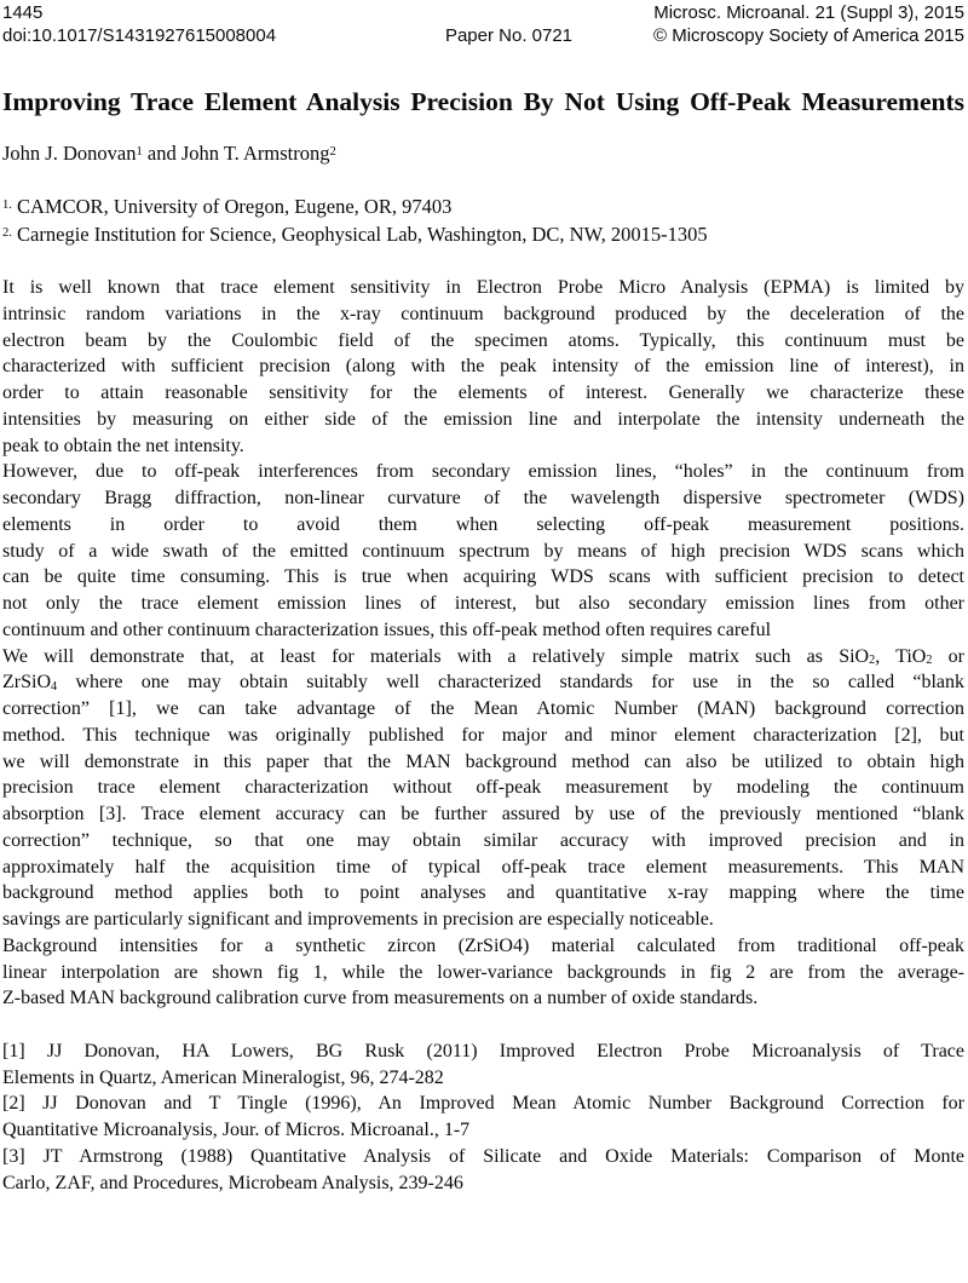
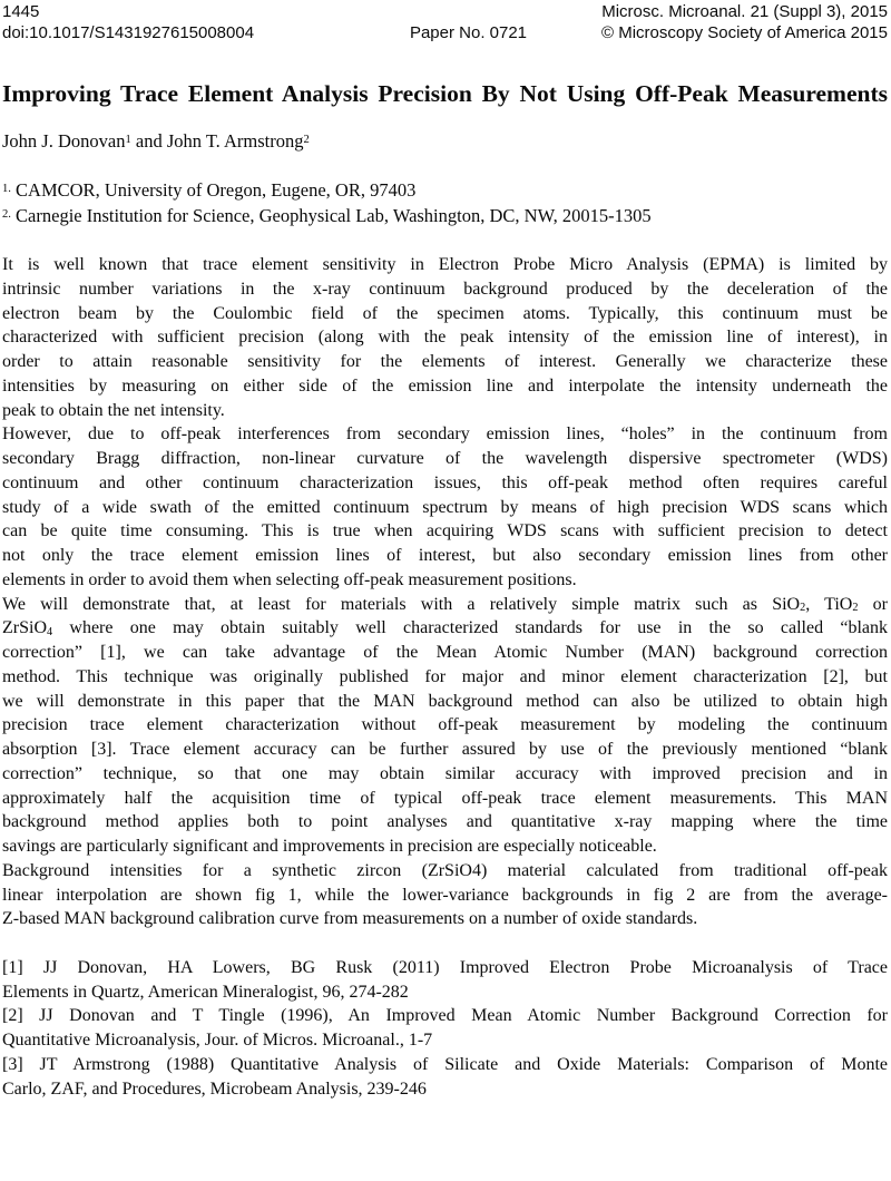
  1445
  Microsc. Microanal. 21 (Suppl 3), 2015
  doi:10.1017/S1431927615008004
  Paper No. 0721
  © Microscopy Society of America 2015
  Improving Trace Element Analysis Precision By Not Using Off-Peak Measurements
  John J. Donovan1 and John T. Armstrong2
  1. CAMCOR, University of Oregon, Eugene, OR, 97403
  2. Carnegie Institution for Science, Geophysical Lab, Washington, DC, NW, 20015-1305
  It is well known that trace element sensitivity in Electron Probe Micro Analysis (EPMA) is limited by
- intrinsic random variations in the x-ray continuum background produced by the deceleration of the
+ intrinsic number variations in the x-ray continuum background produced by the deceleration of the
  electron beam by the Coulombic field of the specimen atoms. Typically, this continuum must be
  characterized with sufficient precision (along with the peak intensity of the emission line of interest), in
  order to attain reasonable sensitivity for the elements of interest. Generally we characterize these
  intensities by measuring on either side of the emission line and interpolate the intensity underneath the
  peak to obtain the net intensity.
  However, due to off-peak interferences from secondary emission lines, “holes” in the continuum from
  secondary Bragg diffraction, non-linear curvature of the wavelength dispersive spectrometer (WDS)
- elements in order to avoid them when selecting off-peak measurement positions.
+ continuum and other continuum characterization issues, this off-peak method often requires careful
  study of a wide swath of the emitted continuum spectrum by means of high precision WDS scans which
  can be quite time consuming. This is true when acquiring WDS scans with sufficient precision to detect
  not only the trace element emission lines of interest, but also secondary emission lines from other
- continuum and other continuum characterization issues, this off-peak method often requires careful
+ elements in order to avoid them when selecting off-peak measurement positions.
  We will demonstrate that, at least for materials with a relatively simple matrix such as SiO2, TiO2 or
  ZrSiO4 where one may obtain suitably well characterized standards for use in the so called “blank
  correction” [1], we can take advantage of the Mean Atomic Number (MAN) background correction
  method. This technique was originally published for major and minor element characterization [2], but
  we will demonstrate in this paper that the MAN background method can also be utilized to obtain high
  precision trace element characterization without off-peak measurement by modeling the continuum
  absorption [3]. Trace element accuracy can be further assured by use of the previously mentioned “blank
  correction” technique, so that one may obtain similar accuracy with improved precision and in
  approximately half the acquisition time of typical off-peak trace element measurements. This MAN
  background method applies both to point analyses and quantitative x-ray mapping where the time
  savings are particularly significant and improvements in precision are especially noticeable.
  Background intensities for a synthetic zircon (ZrSiO4) material calculated from traditional off-peak
  linear interpolation are shown fig 1, while the lower-variance backgrounds in fig 2 are from the average-
  Z-based MAN background calibration curve from measurements on a number of oxide standards.
  [1] JJ Donovan, HA Lowers, BG Rusk (2011) Improved Electron Probe Microanalysis of Trace
  Elements in Quartz, American Mineralogist, 96, 274-282
  [2] JJ Donovan and T Tingle (1996), An Improved Mean Atomic Number Background Correction for
  Quantitative Microanalysis, Jour. of Micros. Microanal., 1-7
  [3] JT Armstrong (1988) Quantitative Analysis of Silicate and Oxide Materials: Comparison of Monte
  Carlo, ZAF, and Procedures, Microbeam Analysis, 239-246
